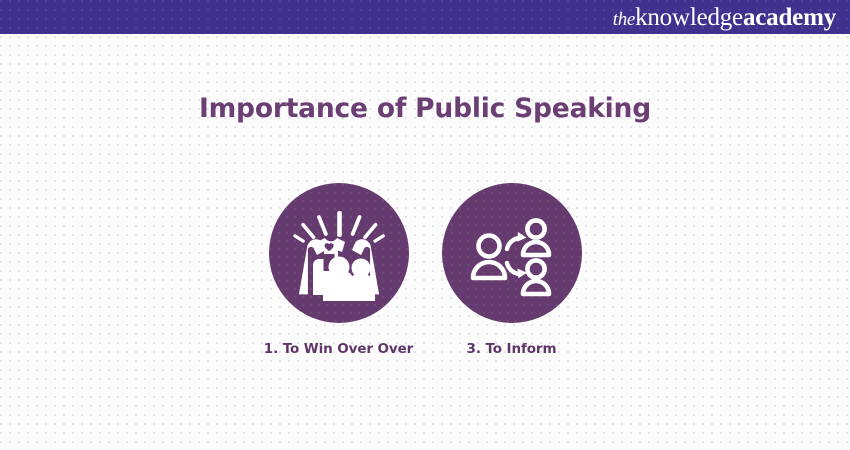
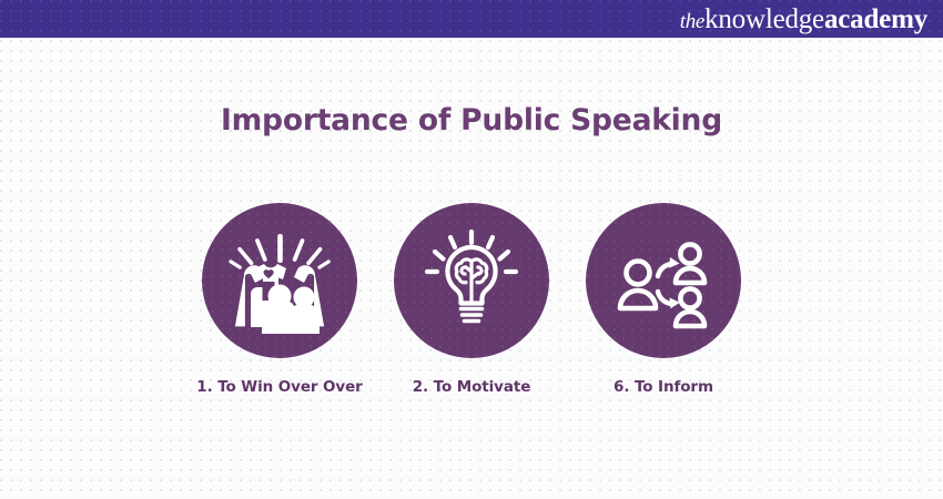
  the
  knowledge
  academy
  Importance of Public Speaking
  1. To Win Over Over
+ 2. To Motivate
- 3. To Inform
+ 6. To Inform
